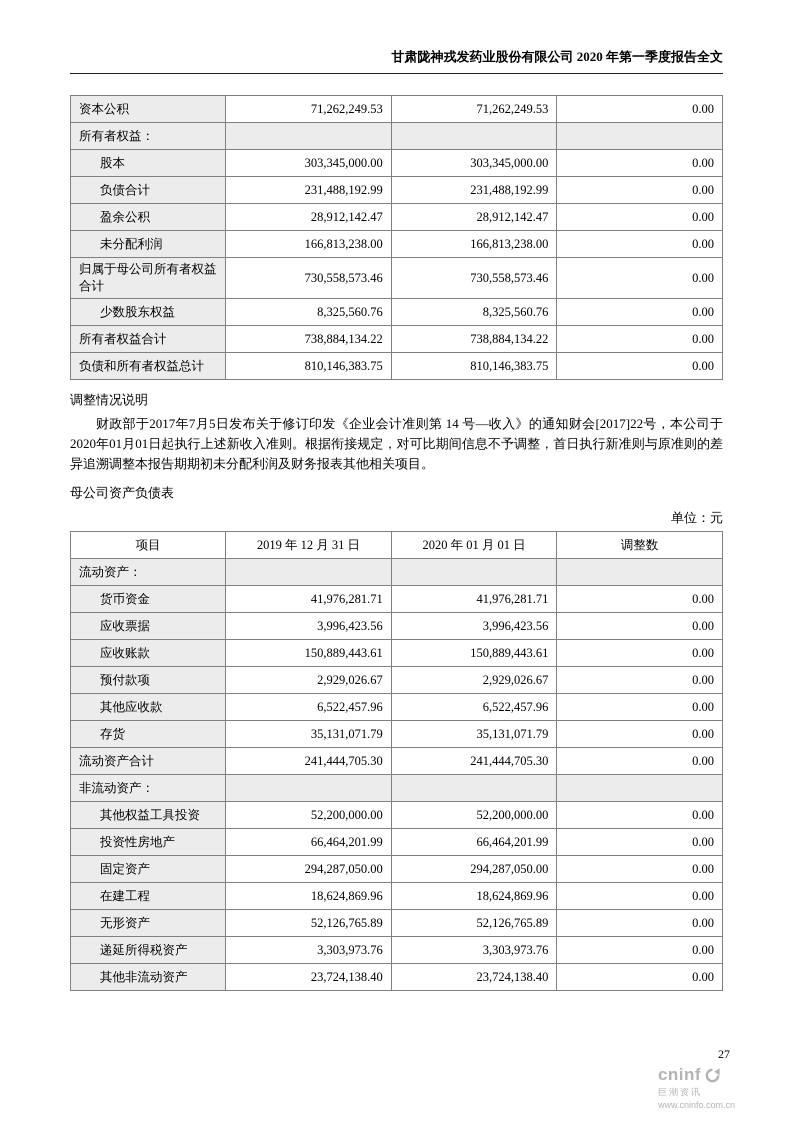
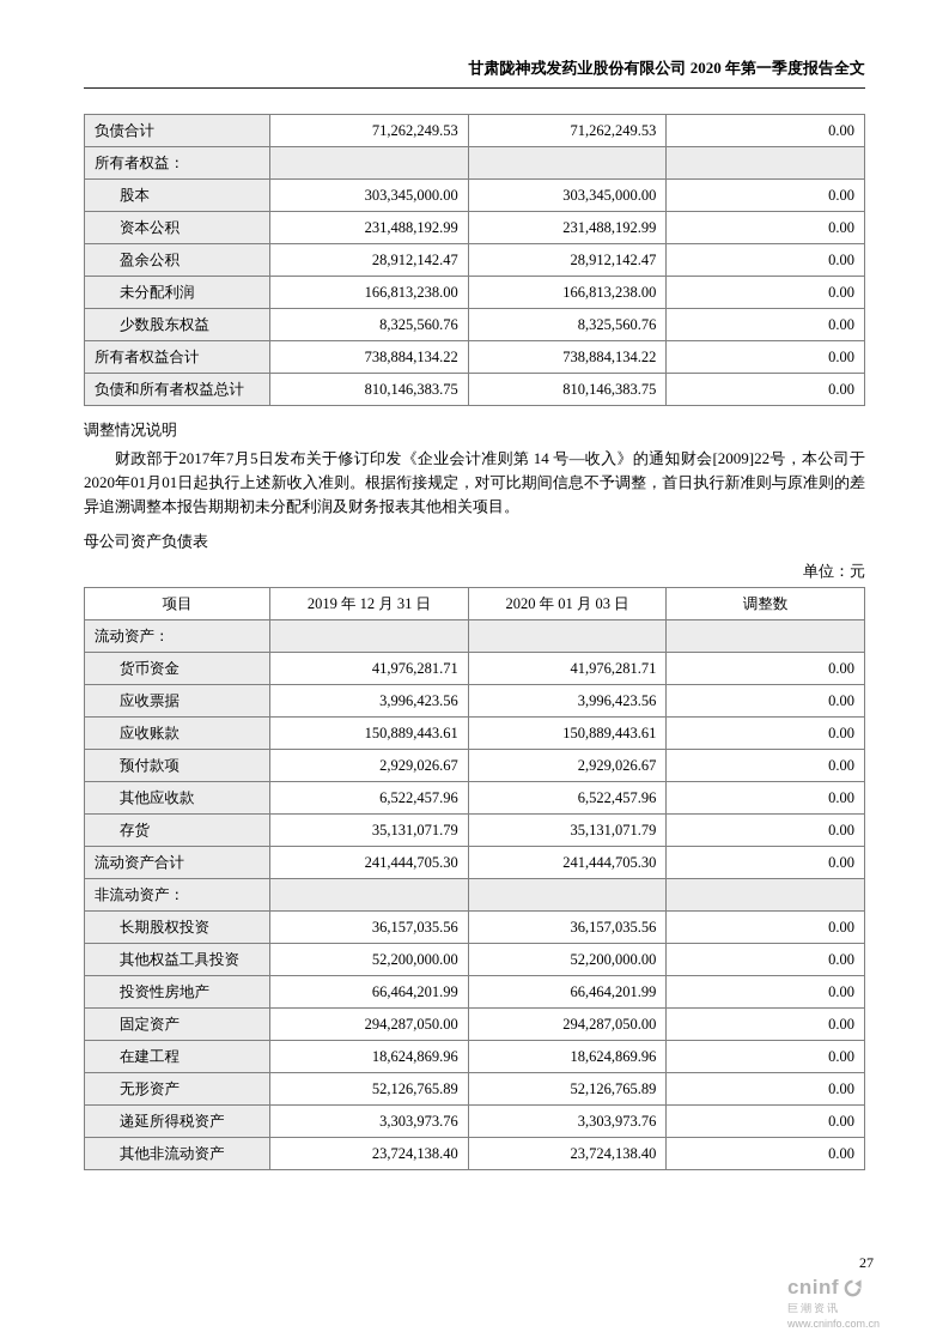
  甘肃陇神戎发药业股份有限公司 2020 年第一季度报告全文
- 资本公积	71,262,249.53	71,262,249.53	0.00
+ 负债合计	71,262,249.53	71,262,249.53	0.00
  所有者权益：
  股本	303,345,000.00	303,345,000.00	0.00
- 负债合计	231,488,192.99	231,488,192.99	0.00
+ 资本公积	231,488,192.99	231,488,192.99	0.00
  盈余公积	28,912,142.47	28,912,142.47	0.00
  未分配利润	166,813,238.00	166,813,238.00	0.00
- 归属于母公司所有者权益合计	730,558,573.46	730,558,573.46	0.00
  少数股东权益	8,325,560.76	8,325,560.76	0.00
  所有者权益合计	738,884,134.22	738,884,134.22	0.00
  负债和所有者权益总计	810,146,383.75	810,146,383.75	0.00
  调整情况说明
- 财政部于2017年7月5日发布关于修订印发《企业会计准则第 14 号—收入》的通知财会[2017]22号，本公司于2020年01月01日起执行上述新收入准则。根据衔接规定，对可比期间信息不予调整，首日执行新准则与原准则的差异追溯调整本报告期期初未分配利润及财务报表其他相关项目。
+ 财政部于2017年7月5日发布关于修订印发《企业会计准则第 14 号—收入》的通知财会[2009]22号，本公司于2020年01月01日起执行上述新收入准则。根据衔接规定，对可比期间信息不予调整，首日执行新准则与原准则的差异追溯调整本报告期期初未分配利润及财务报表其他相关项目。
  母公司资产负债表
  单位：元
- 项目	2019 年 12 月 31 日	2020 年 01 月 01 日	调整数
+ 项目	2019 年 12 月 31 日	2020 年 01 月 03 日	调整数
  流动资产：
  货币资金	41,976,281.71	41,976,281.71	0.00
  应收票据	3,996,423.56	3,996,423.56	0.00
  应收账款	150,889,443.61	150,889,443.61	0.00
  预付款项	2,929,026.67	2,929,026.67	0.00
  其他应收款	6,522,457.96	6,522,457.96	0.00
  存货	35,131,071.79	35,131,071.79	0.00
  流动资产合计	241,444,705.30	241,444,705.30	0.00
  非流动资产：
+ 长期股权投资	36,157,035.56	36,157,035.56	0.00
  其他权益工具投资	52,200,000.00	52,200,000.00	0.00
  投资性房地产	66,464,201.99	66,464,201.99	0.00
  固定资产	294,287,050.00	294,287,050.00	0.00
  在建工程	18,624,869.96	18,624,869.96	0.00
  无形资产	52,126,765.89	52,126,765.89	0.00
  递延所得税资产	3,303,973.76	3,303,973.76	0.00
  其他非流动资产	23,724,138.40	23,724,138.40	0.00
  27
  cninf
  巨潮资讯
  www.cninfo.com.cn
